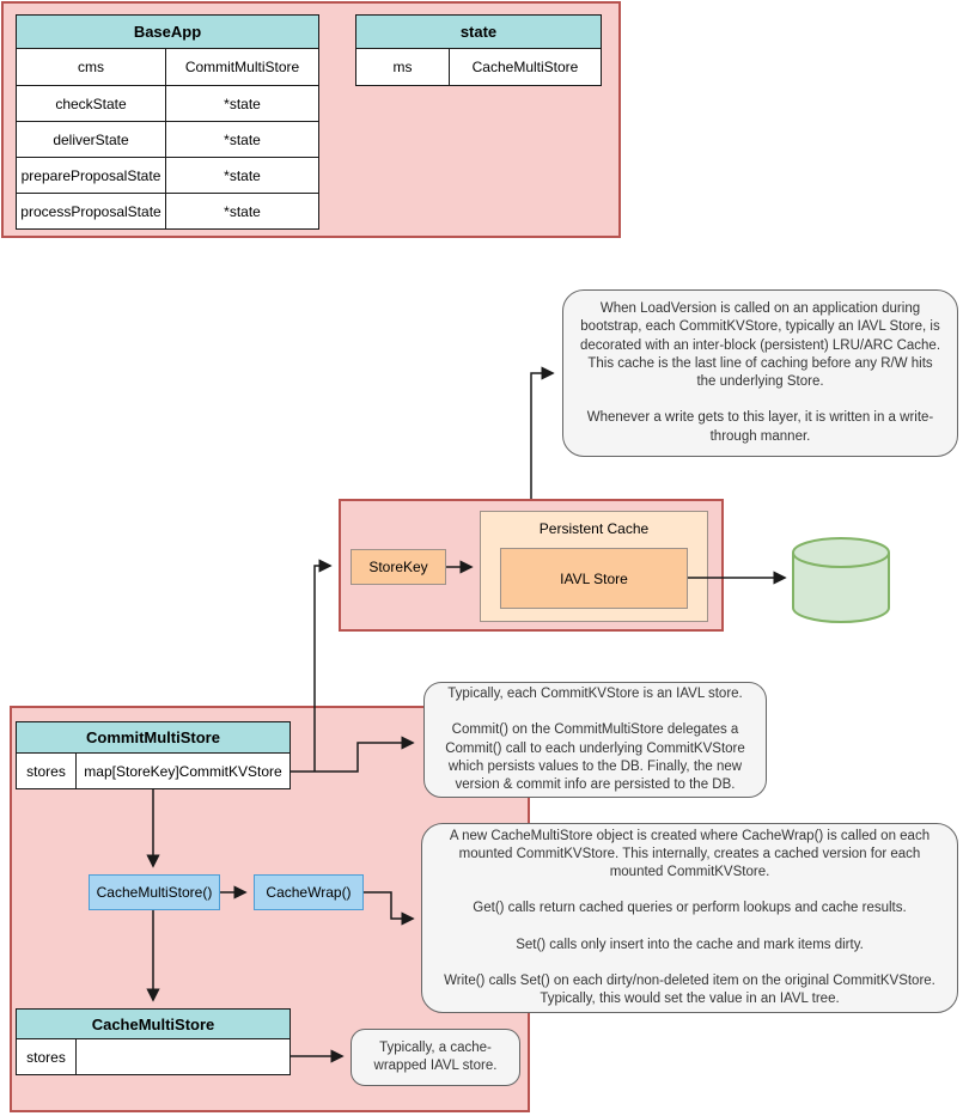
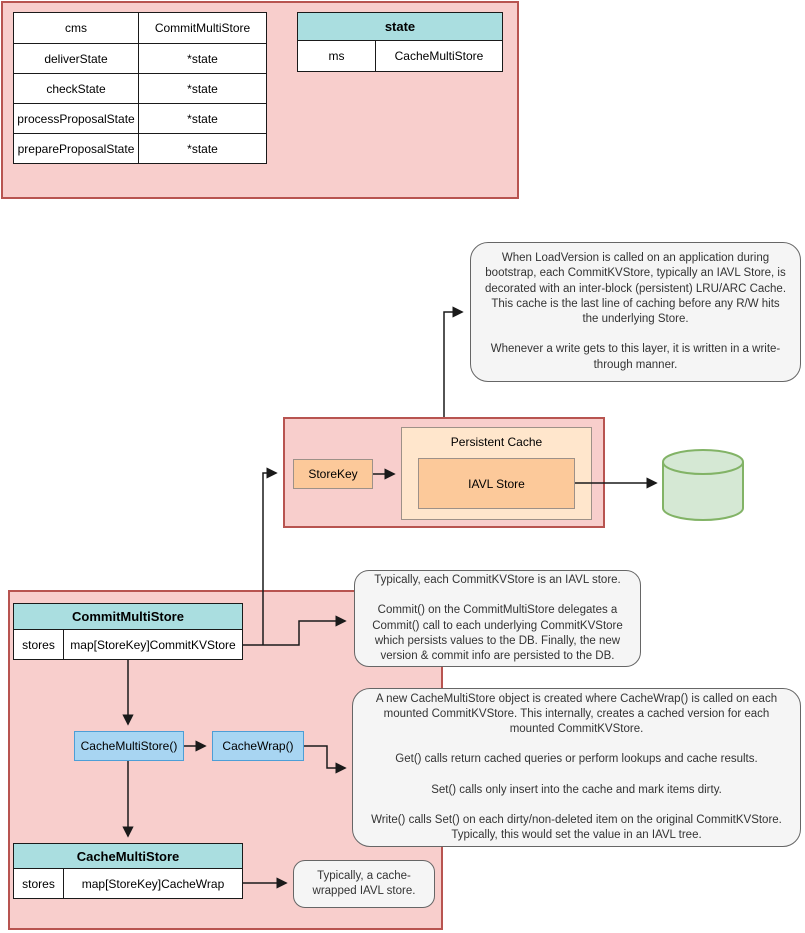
- BaseApp
  cms
  CommitMultiStore
- checkState
+ deliverState
  *state
- deliverState
+ checkState
  *state
- prepareProposalState
+ processProposalState
  *state
- processProposalState
+ prepareProposalState
  *state
  state
  ms
  CacheMultiStore
  When LoadVersion is called on an application during bootstrap, each CommitKVStore, typically an IAVL Store, is decorated with an inter-block (persistent) LRU/ARC Cache. This cache is the last line of caching before any R/W hits the underlying Store.
  Whenever a write gets to this layer, it is written in a write-through manner.
  Persistent Cache
  IAVL Store
  StoreKey
  CommitMultiStore
  stores
  map[StoreKey]CommitKVStore
  Typically, each CommitKVStore is an IAVL store.
  Commit() on the CommitMultiStore delegates a Commit() call to each underlying CommitKVStore which persists values to the DB. Finally, the new version & commit info are persisted to the DB.
  CacheMultiStore()
  CacheWrap()
  A new CacheMultiStore object is created where CacheWrap() is called on each mounted CommitKVStore. This internally, creates a cached version for each mounted CommitKVStore.
  Get() calls return cached queries or perform lookups and cache results.
  Set() calls only insert into the cache and mark items dirty.
  Write() calls Set() on each dirty/non-deleted item on the original CommitKVStore. Typically, this would set the value in an IAVL tree.
  CacheMultiStore
  stores
+ map[StoreKey]CacheWrap
  Typically, a cache-
  wrapped IAVL store.
